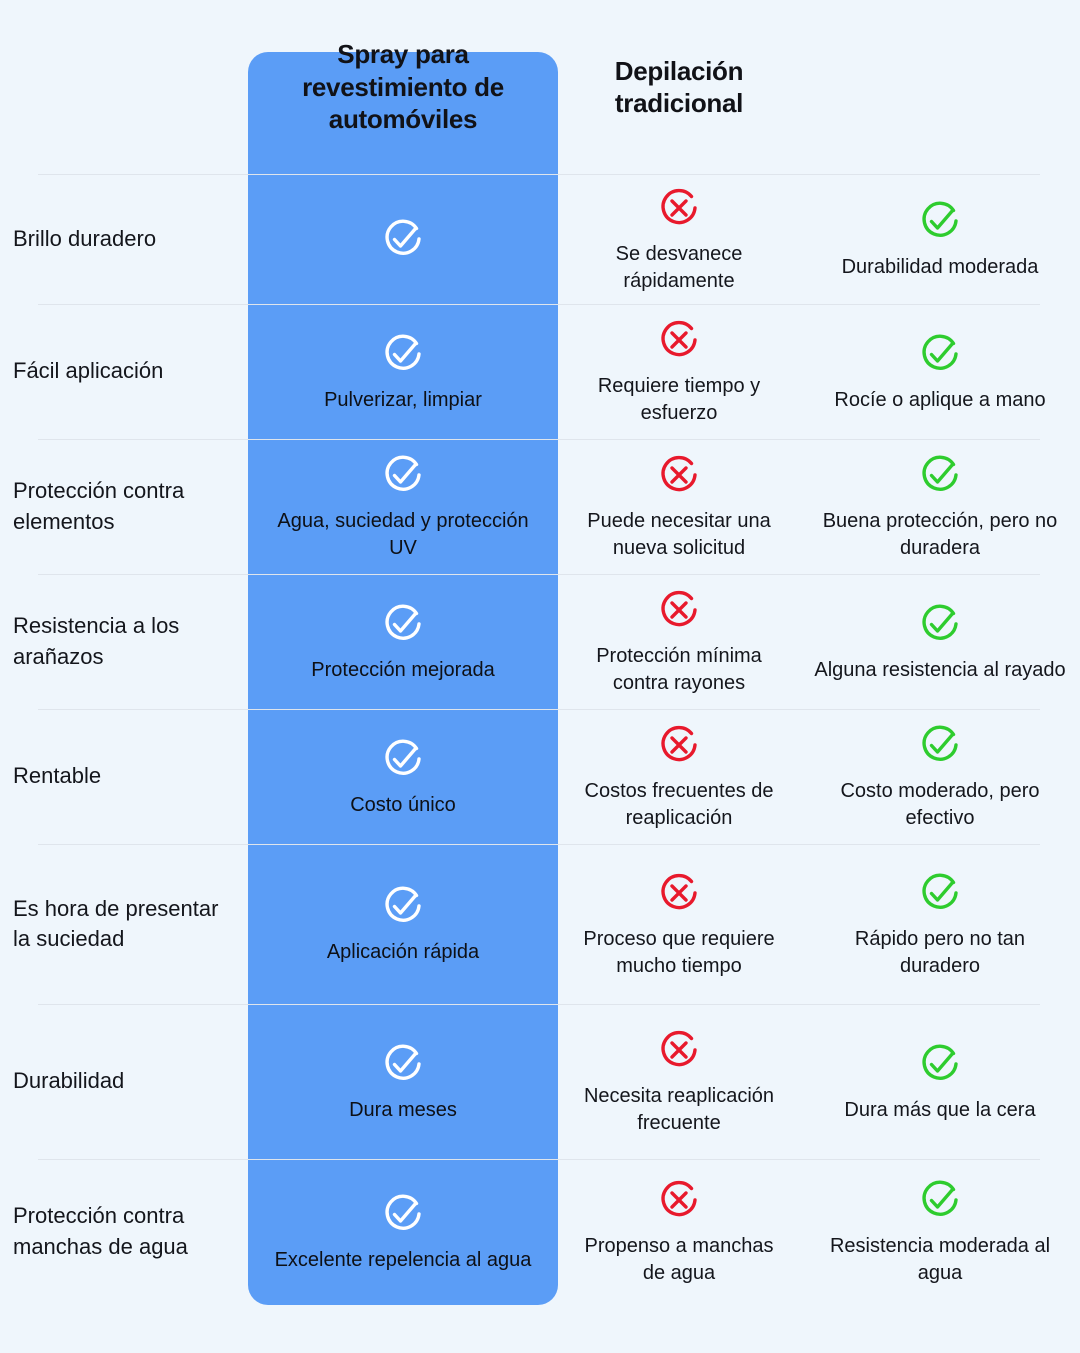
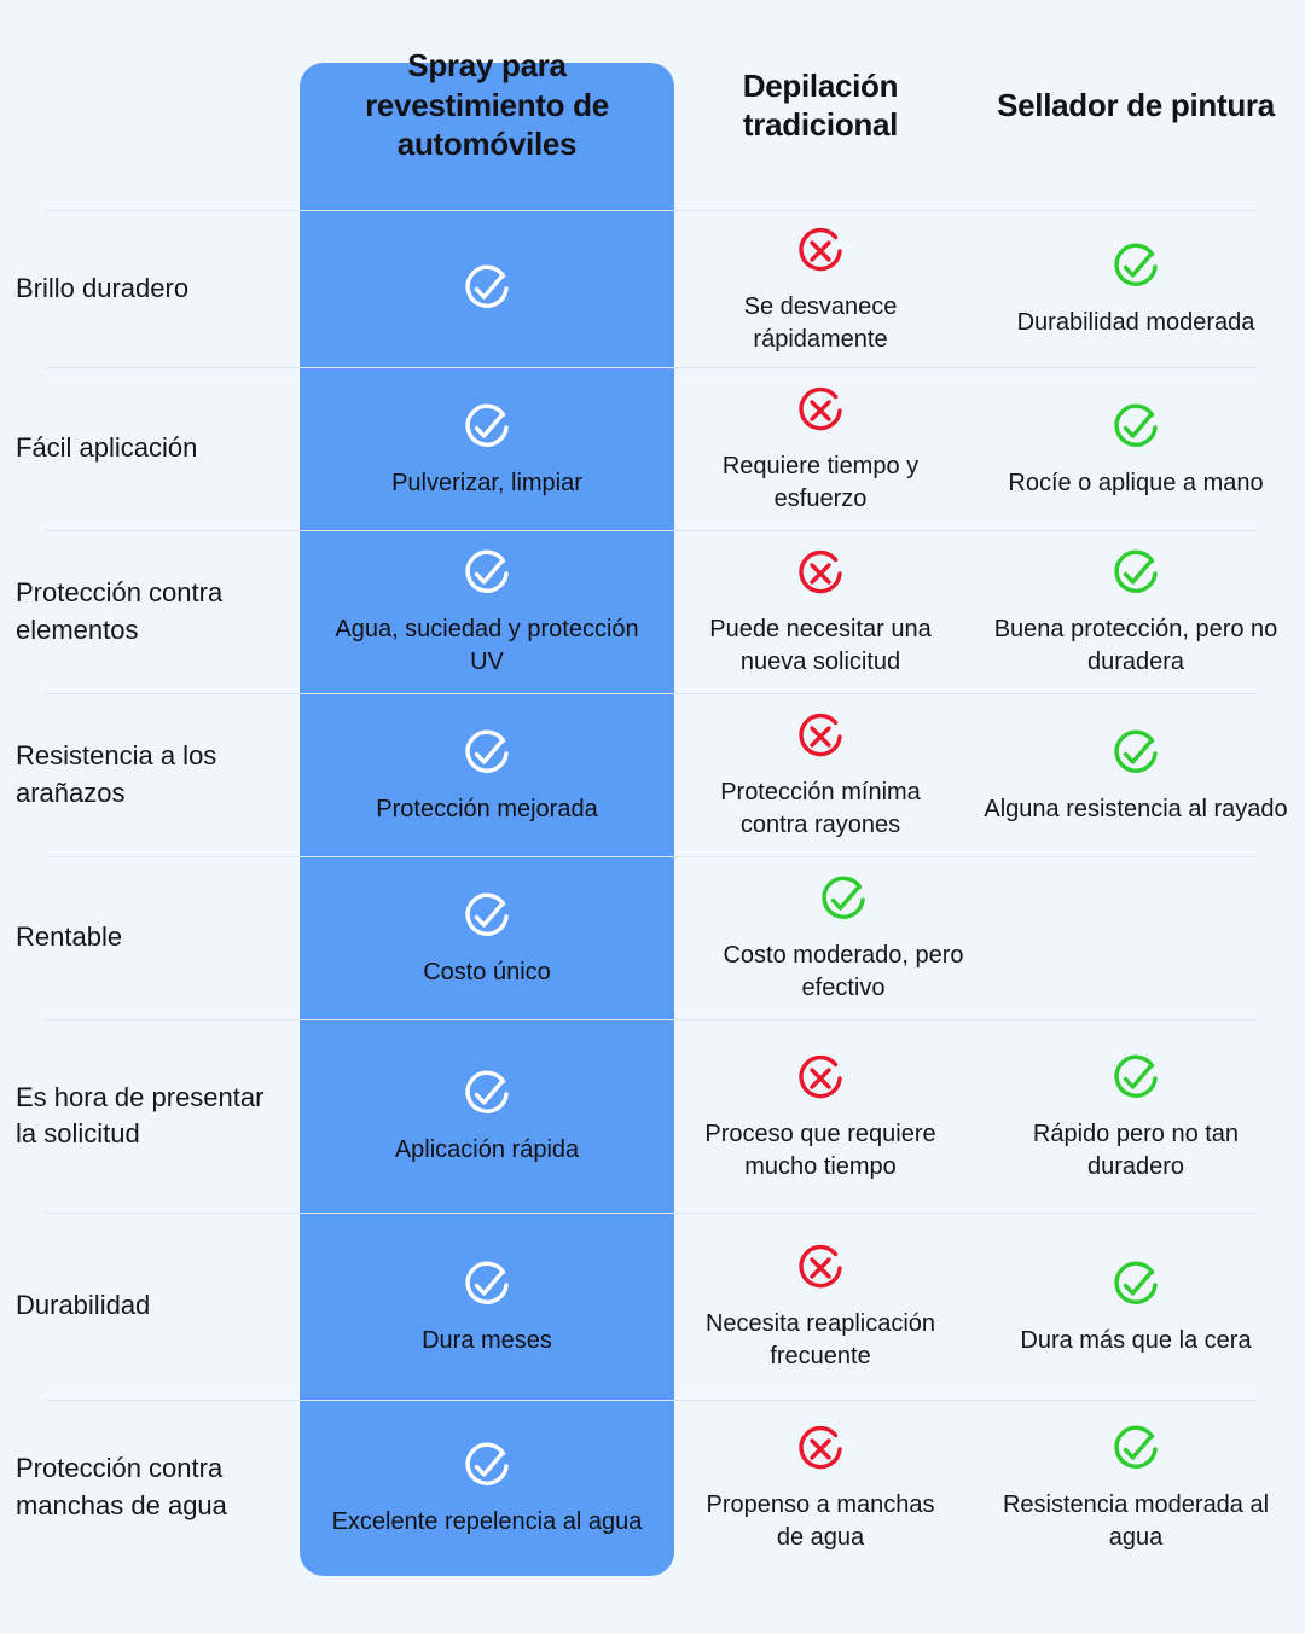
  Spray para revestimiento de automóviles
  Depilación tradicional
+ Sellador de pintura
  Brillo duradero
  Se desvanece rápidamente
  Durabilidad moderada
  Fácil aplicación
  Pulverizar, limpiar
  Requiere tiempo y esfuerzo
  Rocíe o aplique a mano
  Protección contra elementos
  Agua, suciedad y protección UV
  Puede necesitar una nueva solicitud
  Buena protección, pero no duradera
  Resistencia a los arañazos
  Protección mejorada
  Protección mínima contra rayones
  Alguna resistencia al rayado
  Rentable
  Costo único
- Costos frecuentes de reaplicación
  Costo moderado, pero efectivo
- Es hora de presentar la suciedad
+ Es hora de presentar la solicitud
  Aplicación rápida
  Proceso que requiere mucho tiempo
  Rápido pero no tan duradero
  Durabilidad
  Dura meses
  Necesita reaplicación frecuente
  Dura más que la cera
  Protección contra manchas de agua
  Excelente repelencia al agua
  Propenso a manchas de agua
  Resistencia moderada al agua
